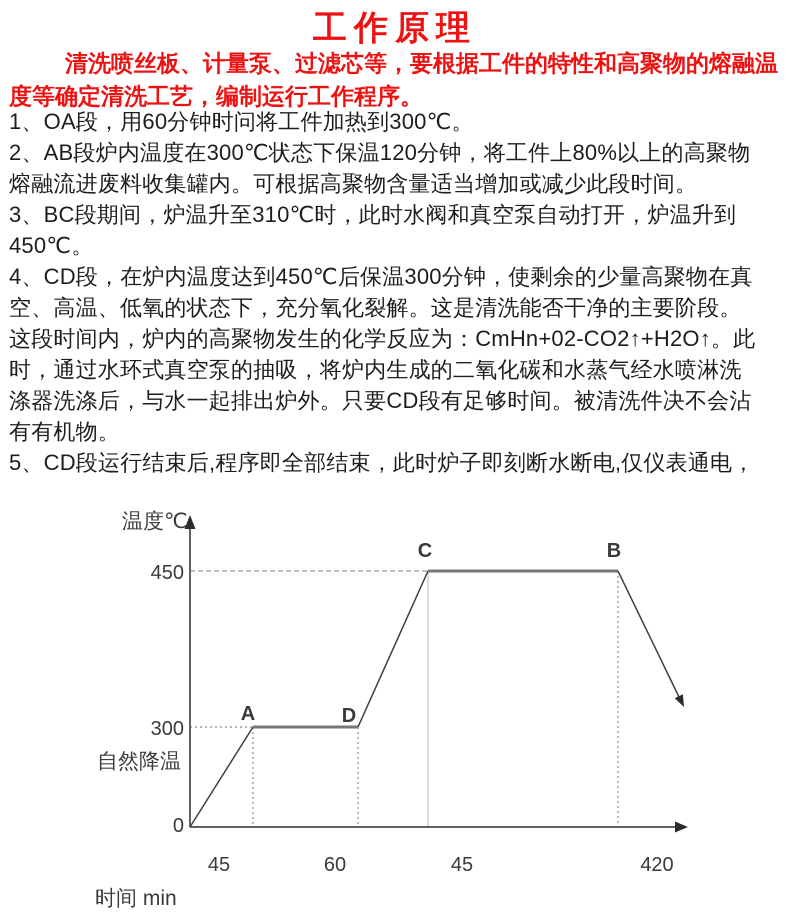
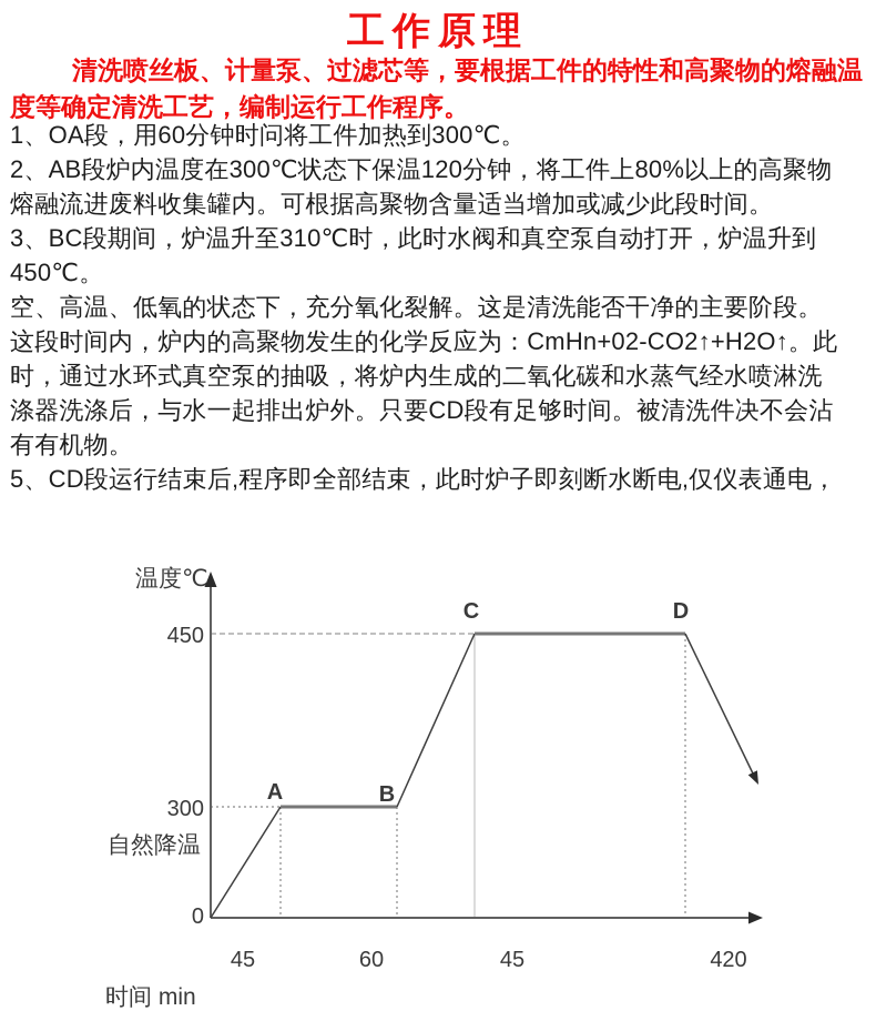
  工作原理
  清洗喷丝板、计量泵、过滤芯等，要根据工件的特性和高聚物的熔融温
  度等确定清洗工艺，编制运行工作程序。
  1、OA段，用60分钟时问将工件加热到300℃。
  2、AB段炉内温度在300℃状态下保温120分钟，将工件上80%以上的高聚物
  熔融流进废料收集罐内。可根据高聚物含量适当增加或减少此段时间。
  3、BC段期间，炉温升至310℃时，此时水阀和真空泵自动打开，炉温升到
  450℃。
- 4、CD段，在炉内温度达到450℃后保温300分钟，使剩余的少量高聚物在真
  空、高温、低氧的状态下，充分氧化裂解。这是清洗能否干净的主要阶段。
  这段时间内，炉内的高聚物发生的化学反应为：CmHn+02-CO2↑+H2O↑。此
  时，通过水环式真空泵的抽吸，将炉内生成的二氧化碳和水蒸气经水喷淋洗
  涤器洗涤后，与水一起排出炉外。只要CD段有足够时间。被清洗件决不会沾
  有有机物。
  5、CD段运行结束后,程序即全部结束，此时炉子即刻断水断电,仅仪表通电，
  温度℃
  时间 min
  自然降温
  450
  300
  0
  45
  60
  45
  420
  A
- D
+ B
  C
- B
+ D
